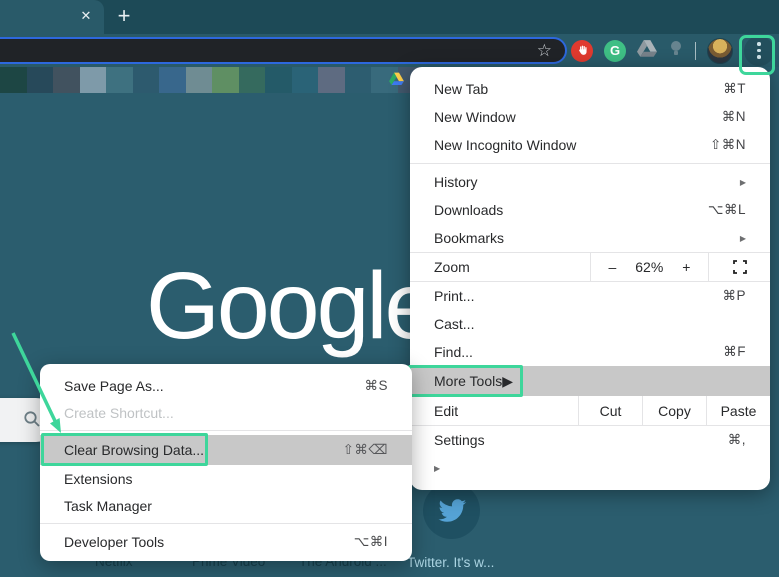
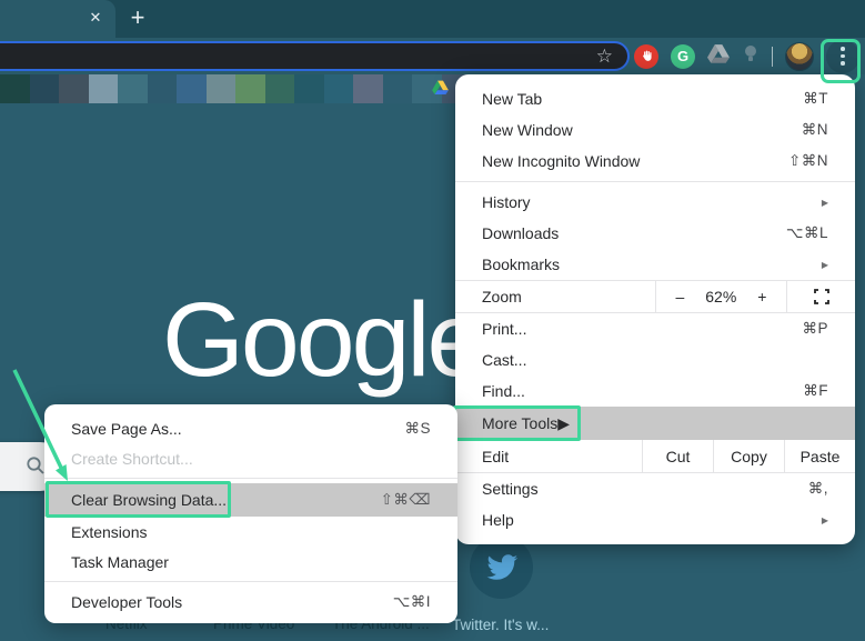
  ✕
  +
  ☆
  G
  Googl
  Netflix
  Prime Video
  The Android ...
  Twitter. It's w...
  New Tab
  ⌘T
  New Window
  ⌘N
  New Incognito Window
  ⇧⌘N
  History
  ▶
  Downloads
  ⌥⌘L
  Bookmarks
  ▶
  Zoom
  –
  62%
  +
  Print...
  ⌘P
  Cast...
  Find...
  ⌘F
  More Tools
  ▶
  Edit
  Cut
  Copy
  Paste
  Settings
  ⌘,
+ Help
  ▶
  Save Page As...
  ⌘S
  Create Shortcut...
  Clear Browsing Data...
  ⇧⌘⌫
  Extensions
  Task Manager
  Developer Tools
  ⌥⌘I
